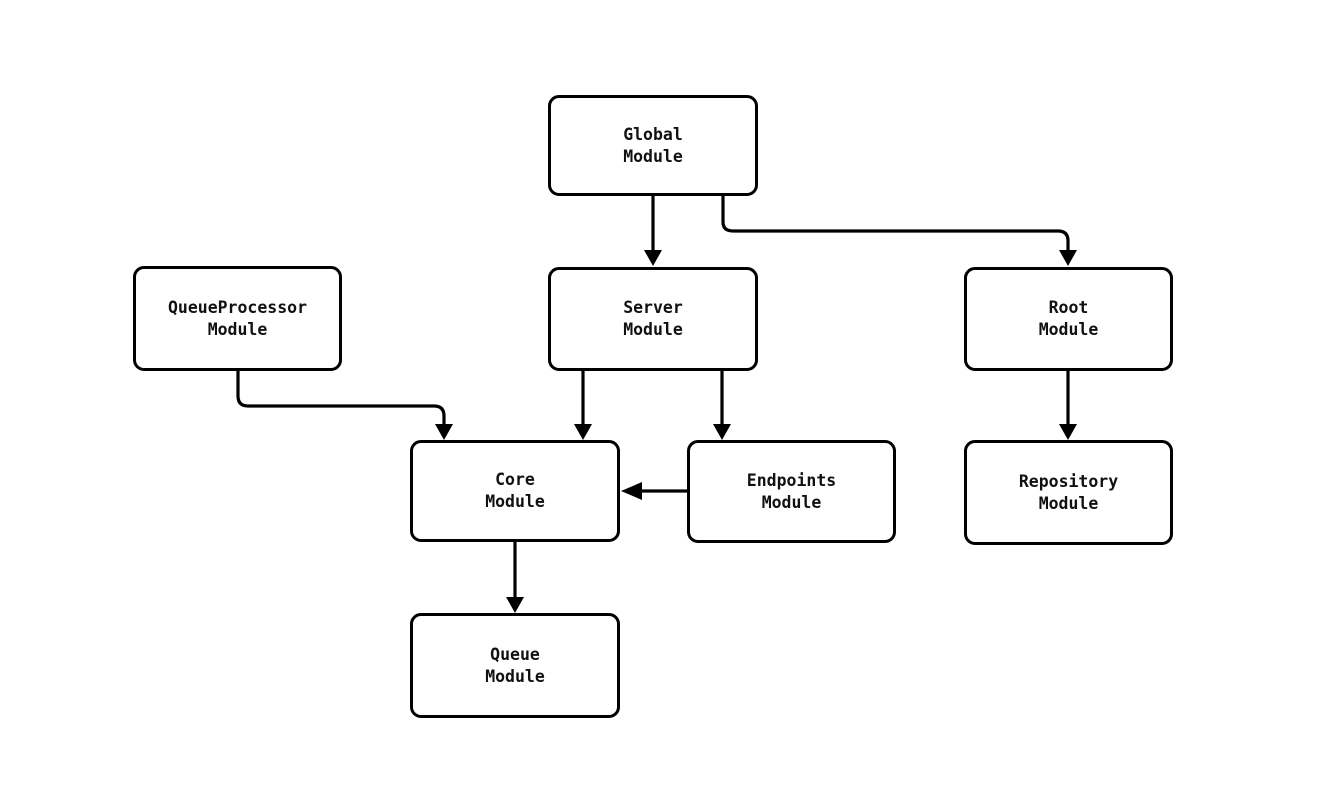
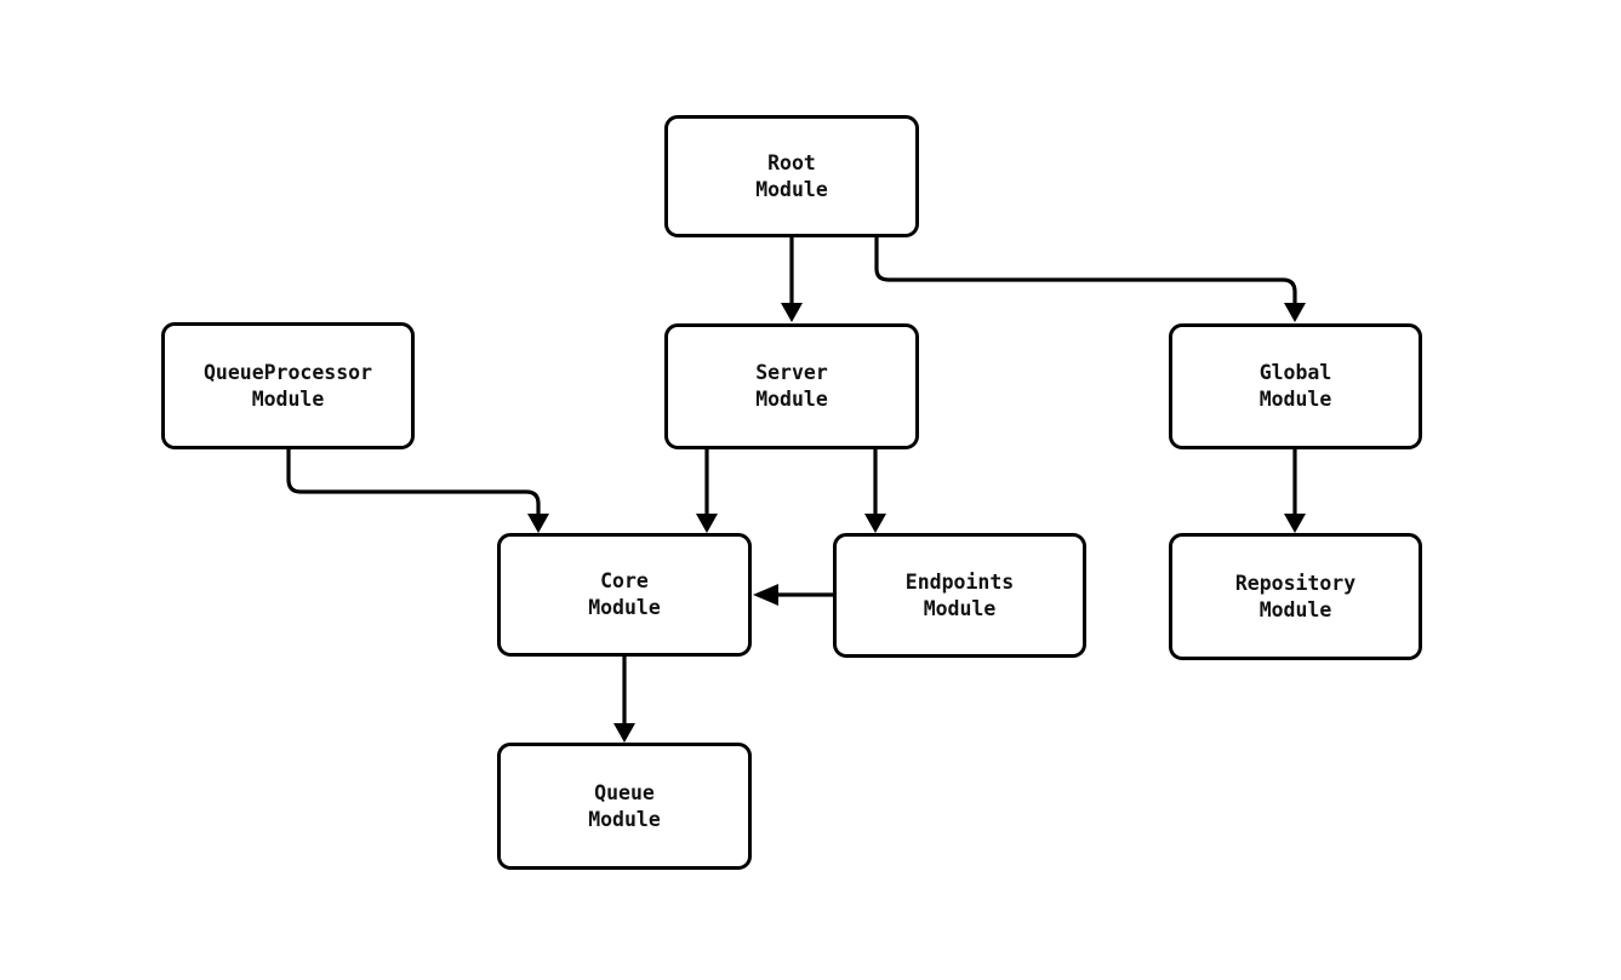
- Global
+ Root
  Module
  QueueProcessor
  Module
  Server
  Module
- Root
+ Global
  Module
  Core
  Module
  Endpoints
  Module
  Repository
  Module
  Queue
  Module
